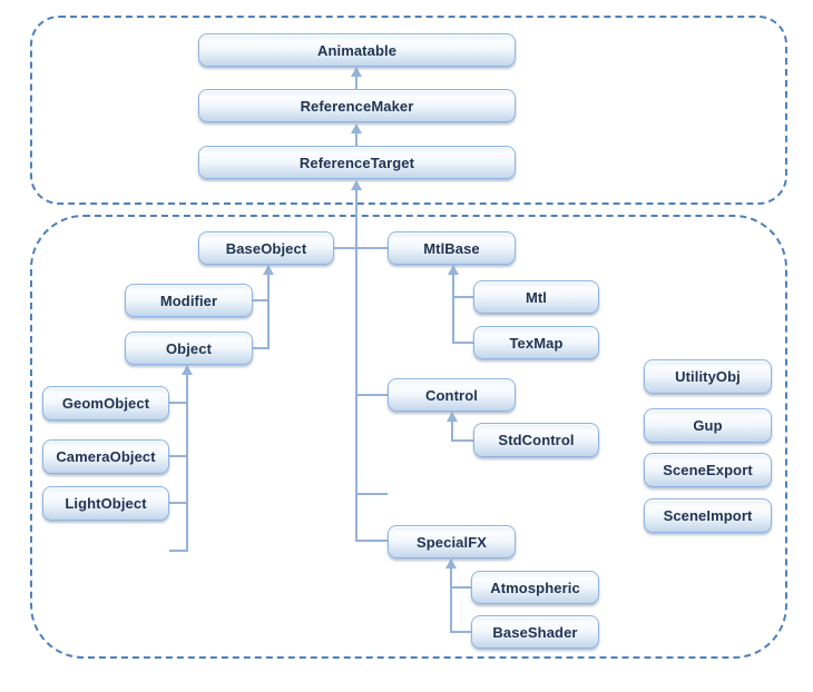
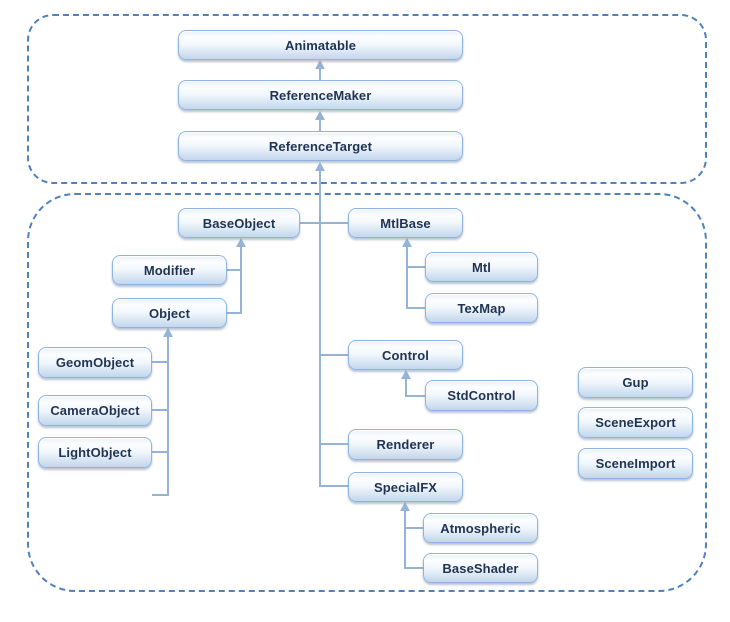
  Animatable
  ReferenceMaker
  ReferenceTarget
  BaseObject
  MtlBase
  Modifier
  Object
  GeomObject
  CameraObject
  LightObject
  Mtl
  TexMap
  Control
  StdControl
+ Renderer
  SpecialFX
  Atmospheric
  BaseShader
- UtilityObj
  Gup
  SceneExport
  SceneImport
